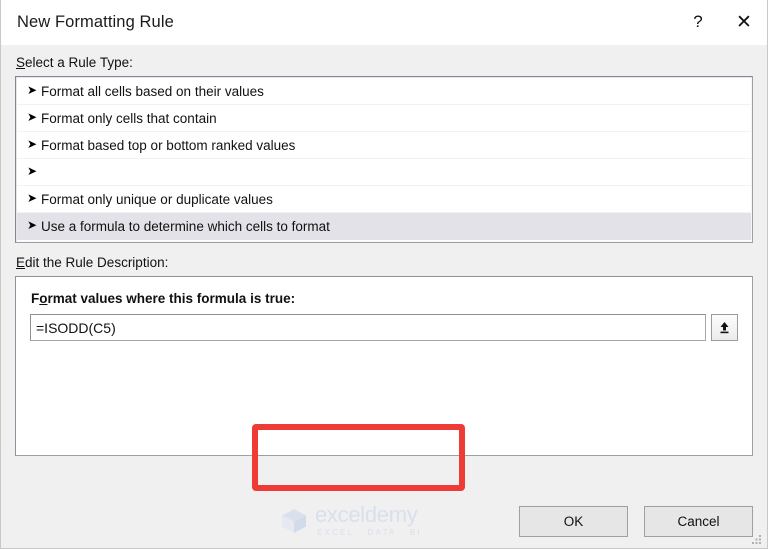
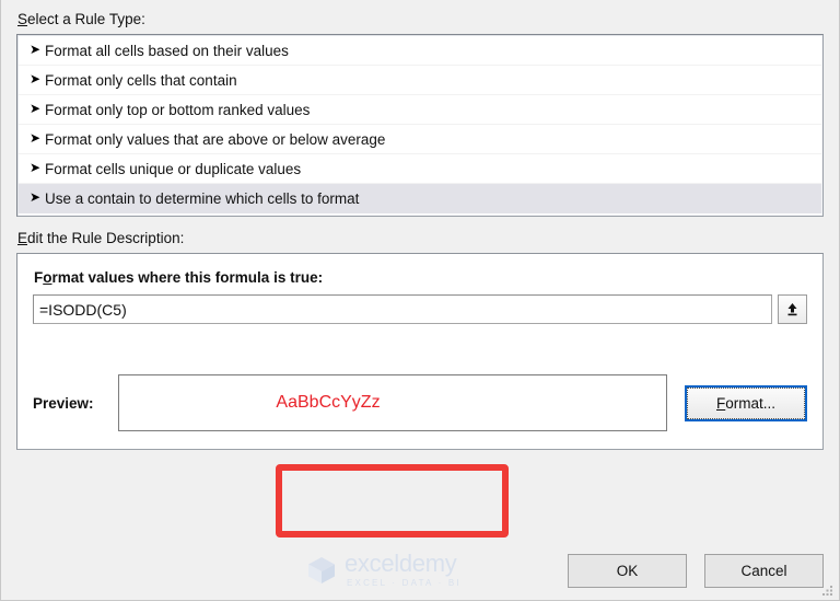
- New Formatting Rule
- ?
- ✕
  Select a Rule Type:
  ➤
  Format all cells based on their values
  ➤
  Format only cells that contain
  ➤
- Format based top or bottom ranked values
+ Format only top or bottom ranked values
  ➤
+ Format only values that are above or below average
  ➤
- Format only unique or duplicate values
+ Format cells unique or duplicate values
  ➤
- Use a formula to determine which cells to format
+ Use a contain to determine which cells to format
  Edit the Rule Description:
  Format values where this formula is true:
  =ISODD(C5)
+ Preview:
+ AaBbCcYyZz
+ F
+ ormat...
  exceldemy
  OK
  Cancel
